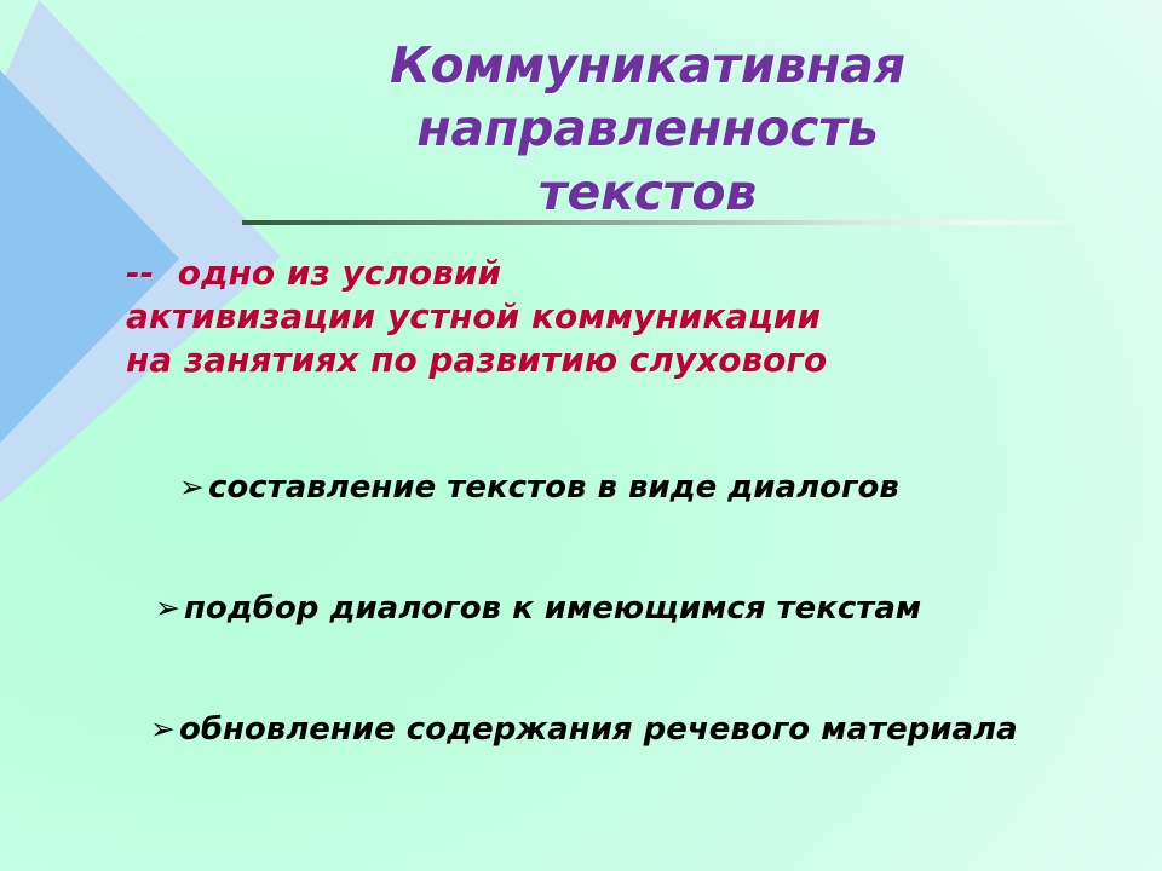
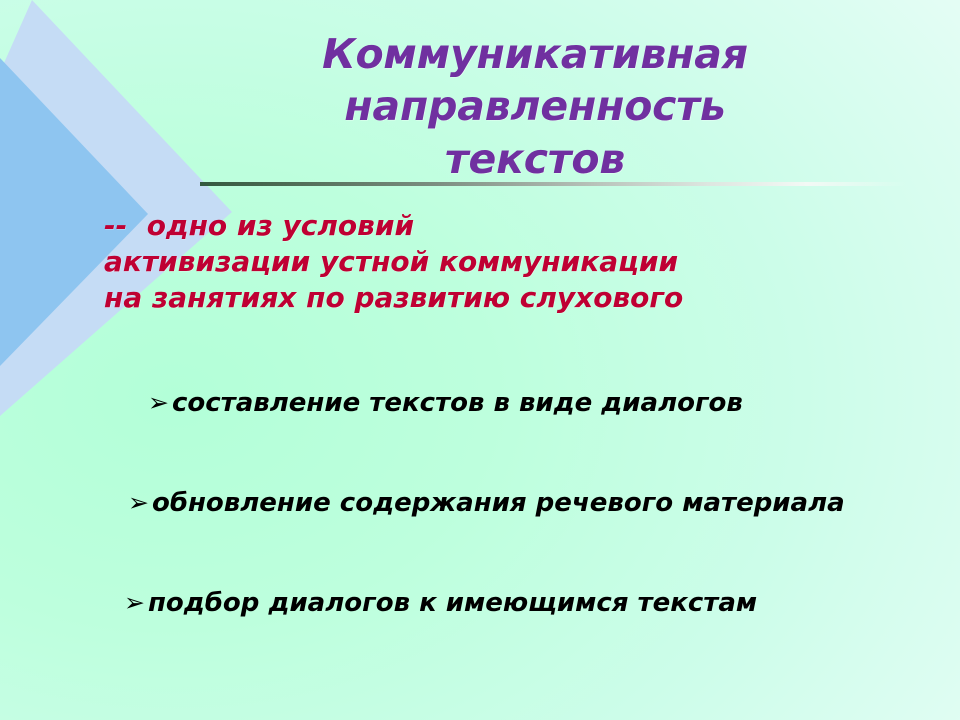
  Коммуникативная направленность
  текстов
  -- одно из условий
  активизации устной коммуникации
  на занятиях по развитию слухового
  ➢
  составление текстов в виде диалогов
  ➢
- подбор диалогов к имеющимся текстам
+ обновление содержания речевого материала
  ➢
- обновление содержания речевого материала
+ подбор диалогов к имеющимся текстам
